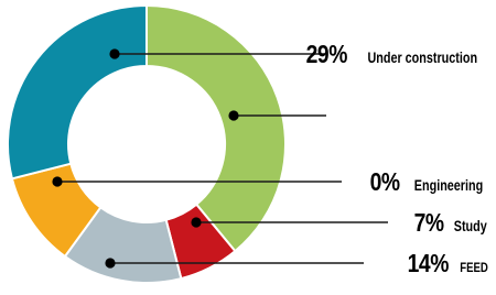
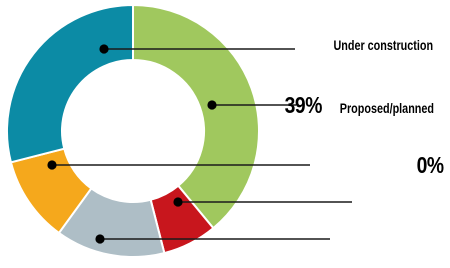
- 29%
  Under construction
+ 39%
+ Proposed/planned
  0%
- Engineering
- 7%
- Study
- 14%
- FEED
